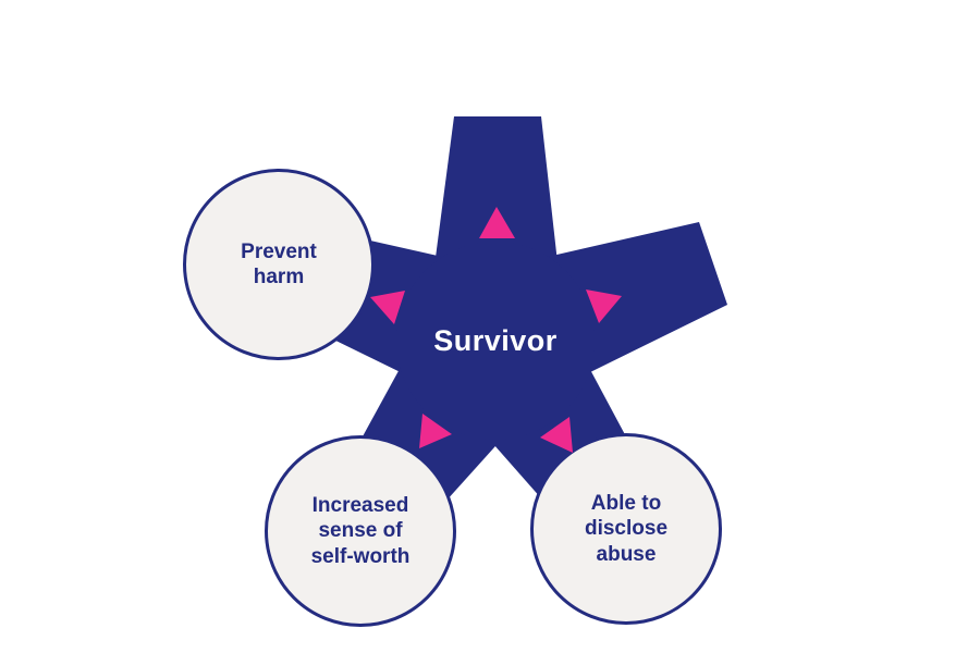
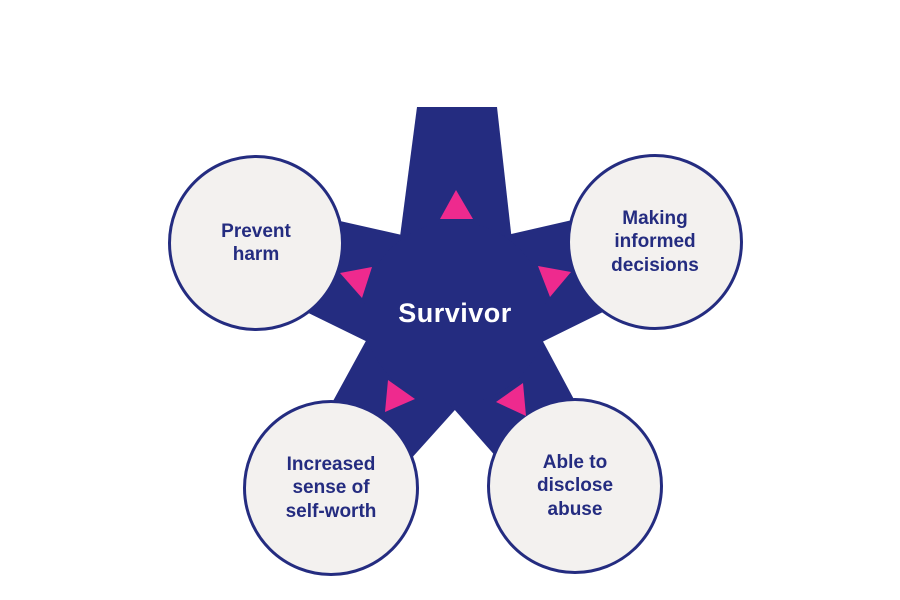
+ Making
+ informed
+ decisions
  Prevent
  harm
  Increased
  sense of
  self-worth
  Able to
  disclose
  abuse
  Survivor
